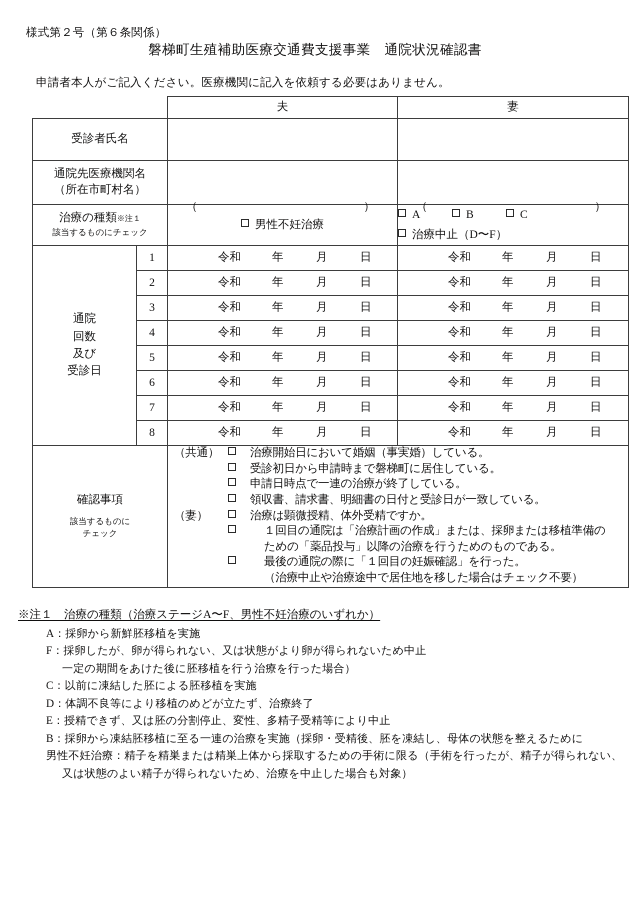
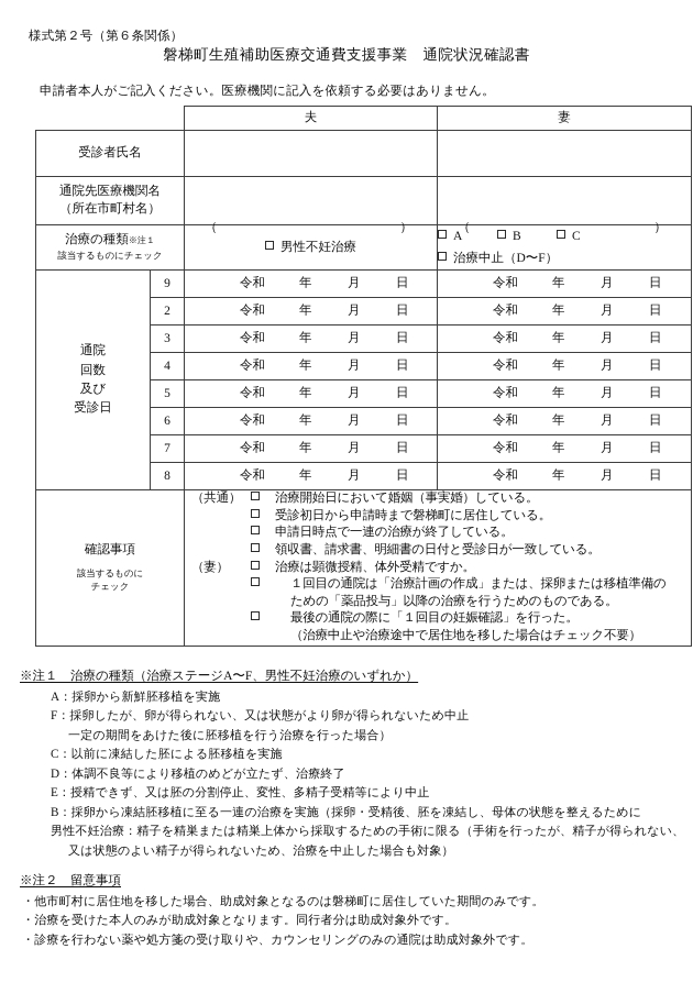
  様式第２号（第６条関係）
  磐梯町生殖補助医療交通費支援事業 通院状況確認書
  申請者本人がご記入ください。医療機関に記入を依頼する必要はありません。
  	夫	妻
  受診者氏名
  通院先医療機関名 （所在市町村名）	（ ）	（ ）
  治療の種類※注１ 該当するものにチェック	男性不妊治療	A B C 治療中止（D〜F）
- 通院 回数 及び 受診日	1	令和 年 月 日	令和 年 月 日
+ 通院 回数 及び 受診日	9	令和 年 月 日	令和 年 月 日
  2	令和 年 月 日	令和 年 月 日
  3	令和 年 月 日	令和 年 月 日
  4	令和 年 月 日	令和 年 月 日
  5	令和 年 月 日	令和 年 月 日
  6	令和 年 月 日	令和 年 月 日
  7	令和 年 月 日	令和 年 月 日
  8	令和 年 月 日	令和 年 月 日
  確認事項 該当するものに チェック	（共通） 治療開始日において婚姻（事実婚）している。 受診初日から申請時まで磐梯町に居住している。 申請日時点で一連の治療が終了している。 領収書、請求書、明細書の日付と受診日が一致している。 （妻） 治療は顕微授精、体外受精ですか。 １回目の通院は「治療計画の作成」または、採卵または移植準備の ための「薬品投与」以降の治療を行うためのものである。 最後の通院の際に「１回目の妊娠確認」を行った。 （治療中止や治療途中で居住地を移した場合はチェック不要）
  ※注１ 治療の種類（治療ステージA〜F、男性不妊治療のいずれか）
  A：採卵から新鮮胚移植を実施
  F：採卵したが、卵が得られない、又は状態がより卵が得られないため中止
  一定の期間をあけた後に胚移植を行う治療を行った場合）
  C：以前に凍結した胚による胚移植を実施
  D：体調不良等により移植のめどが立たず、治療終了
  E：授精できず、又は胚の分割停止、変性、多精子受精等により中止
  B：採卵から凍結胚移植に至る一連の治療を実施（採卵・受精後、胚を凍結し、母体の状態を整えるために
  男性不妊治療：精子を精巣または精巣上体から採取するための手術に限る（手術を行ったが、精子が得られない、
  又は状態のよい精子が得られないため、治療を中止した場合も対象）
+ ※注２ 留意事項
+ ・他市町村に居住地を移した場合、助成対象となるのは磐梯町に居住していた期間のみです。
+ ・治療を受けた本人のみが助成対象となります。同行者分は助成対象外です。
+ ・診療を行わない薬や処方箋の受け取りや、カウンセリングのみの通院は助成対象外です。
